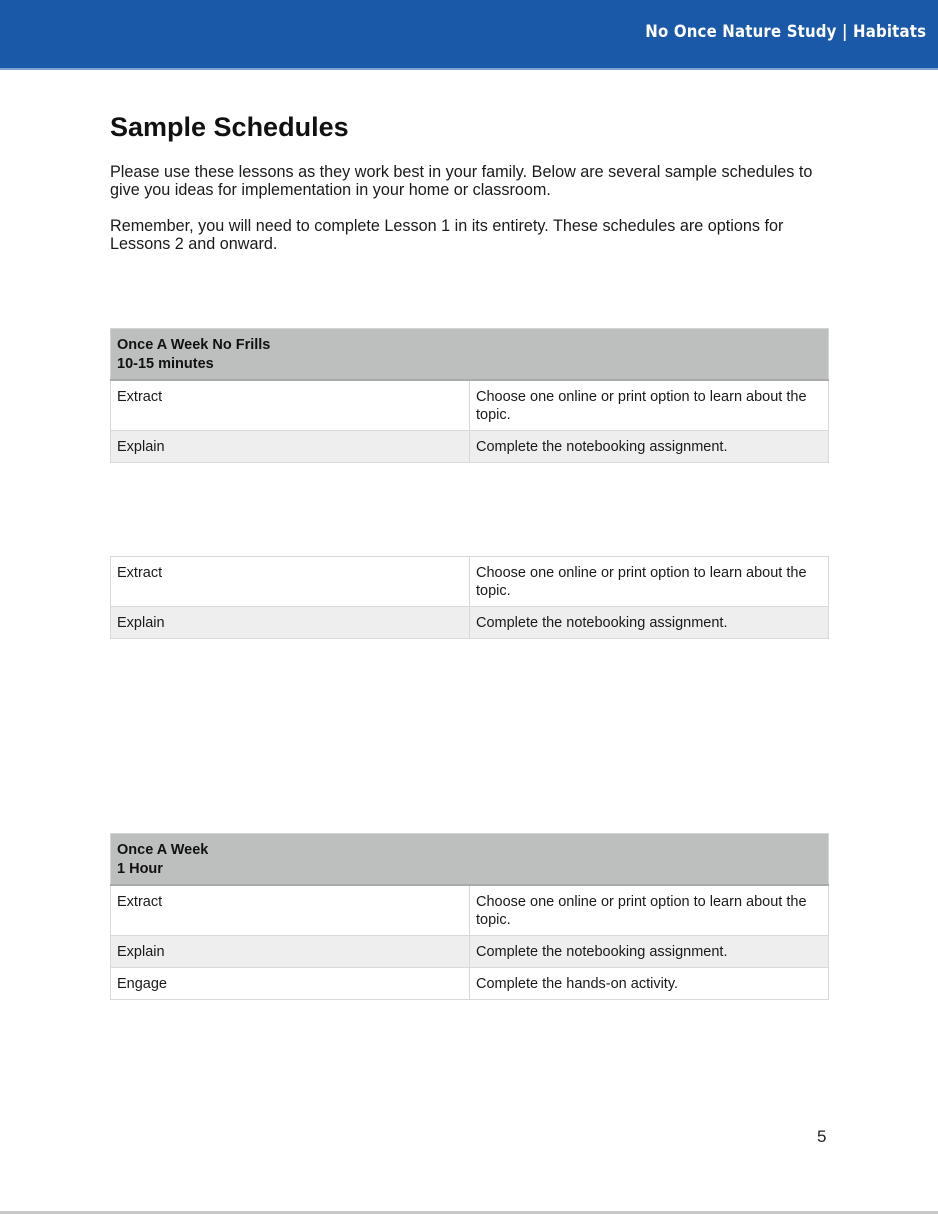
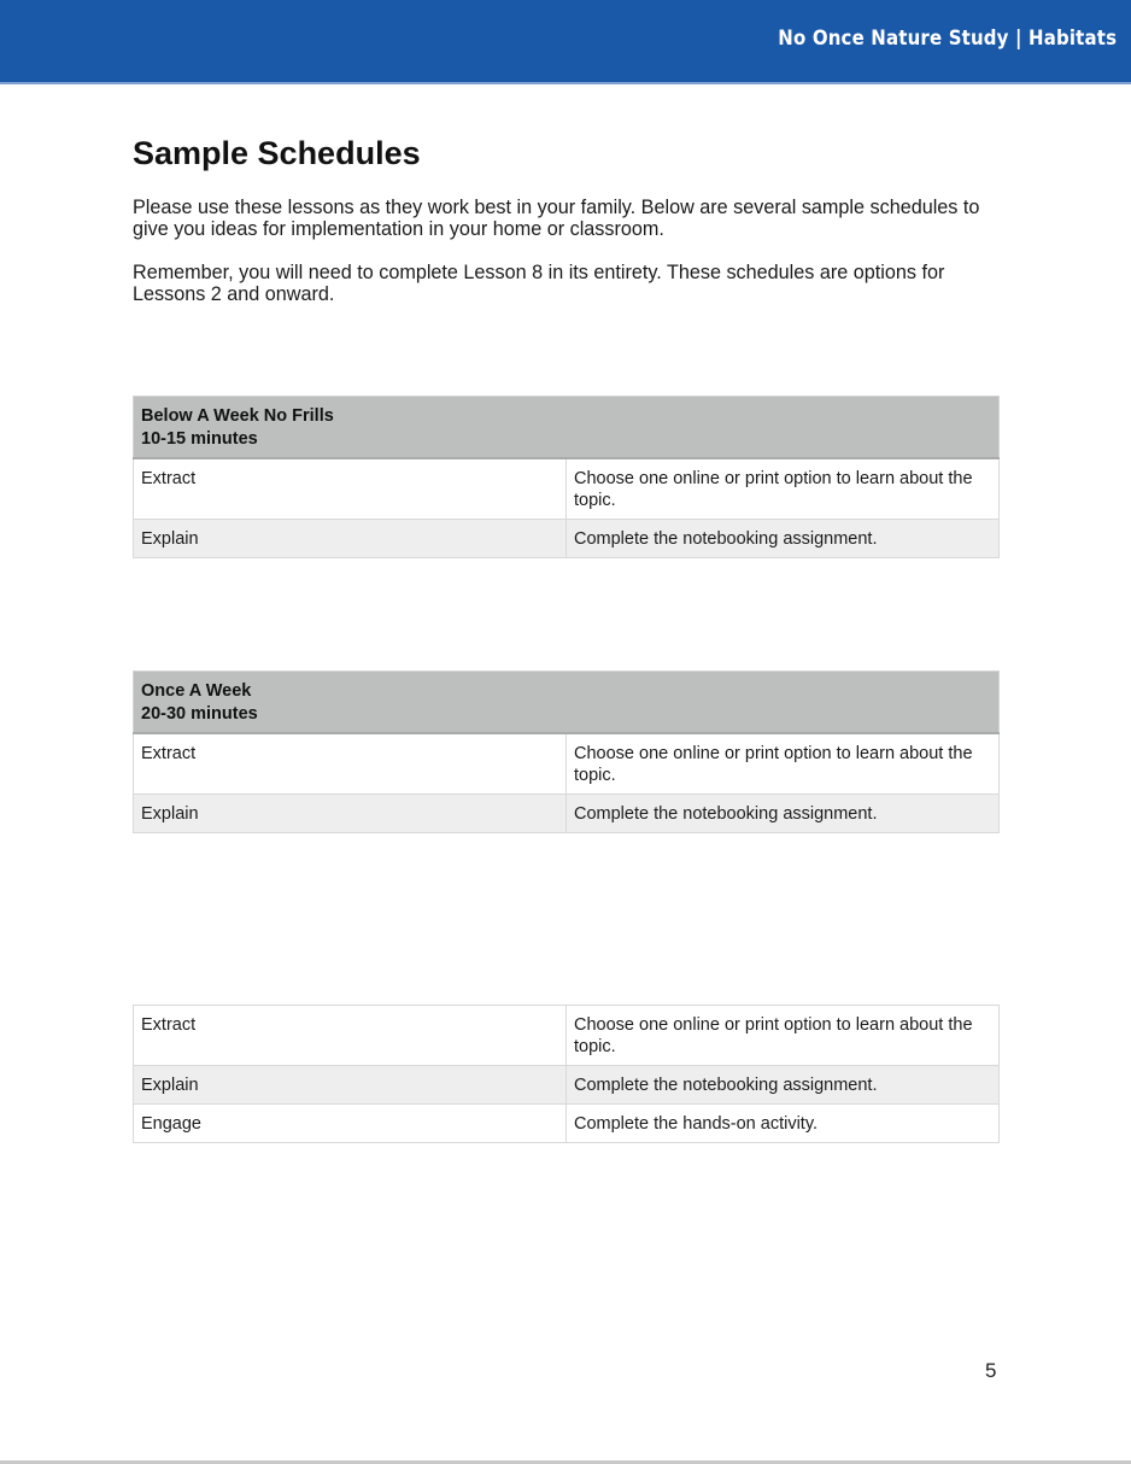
  No Once Nature Study | Habitats
  Sample Schedules
  Please use these lessons as they work best in your family. Below are several sample schedules to give you ideas for implementation in your home or classroom.
- Remember, you will need to complete Lesson 1 in its entirety. These schedules are options for Lessons 2 and onward.
+ Remember, you will need to complete Lesson 8 in its entirety. These schedules are options for Lessons 2 and onward.
- Once A Week No Frills 10-15 minutes
+ Below A Week No Frills 10-15 minutes
  Extract	Choose one online or print option to learn about the topic.
  Explain	Complete the notebooking assignment.
+ Once A Week 20-30 minutes
  Extract	Choose one online or print option to learn about the topic.
  Explain	Complete the notebooking assignment.
- Once A Week 1 Hour
  Extract	Choose one online or print option to learn about the topic.
  Explain	Complete the notebooking assignment.
  Engage	Complete the hands-on activity.
  5
